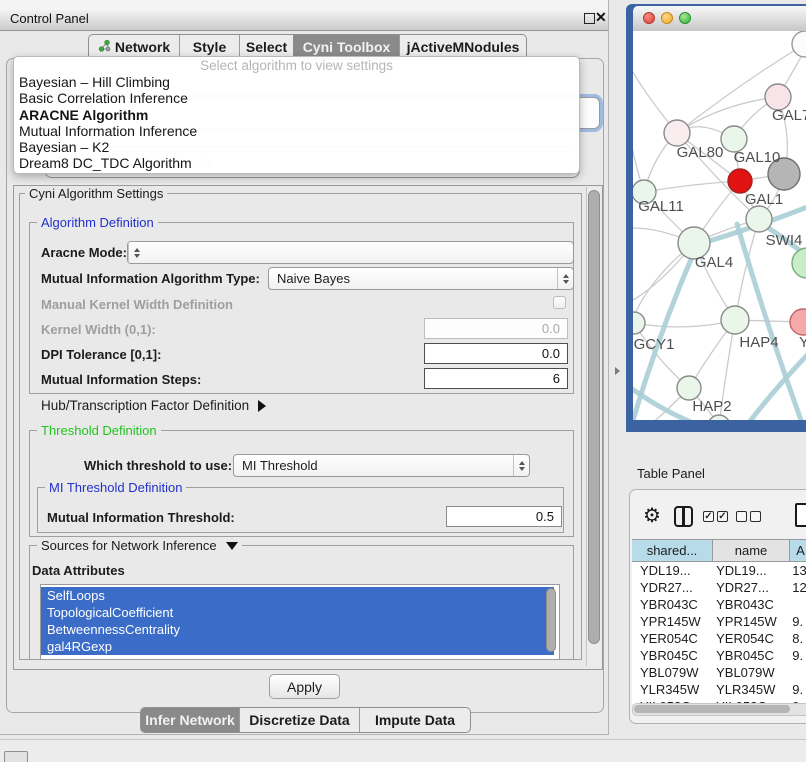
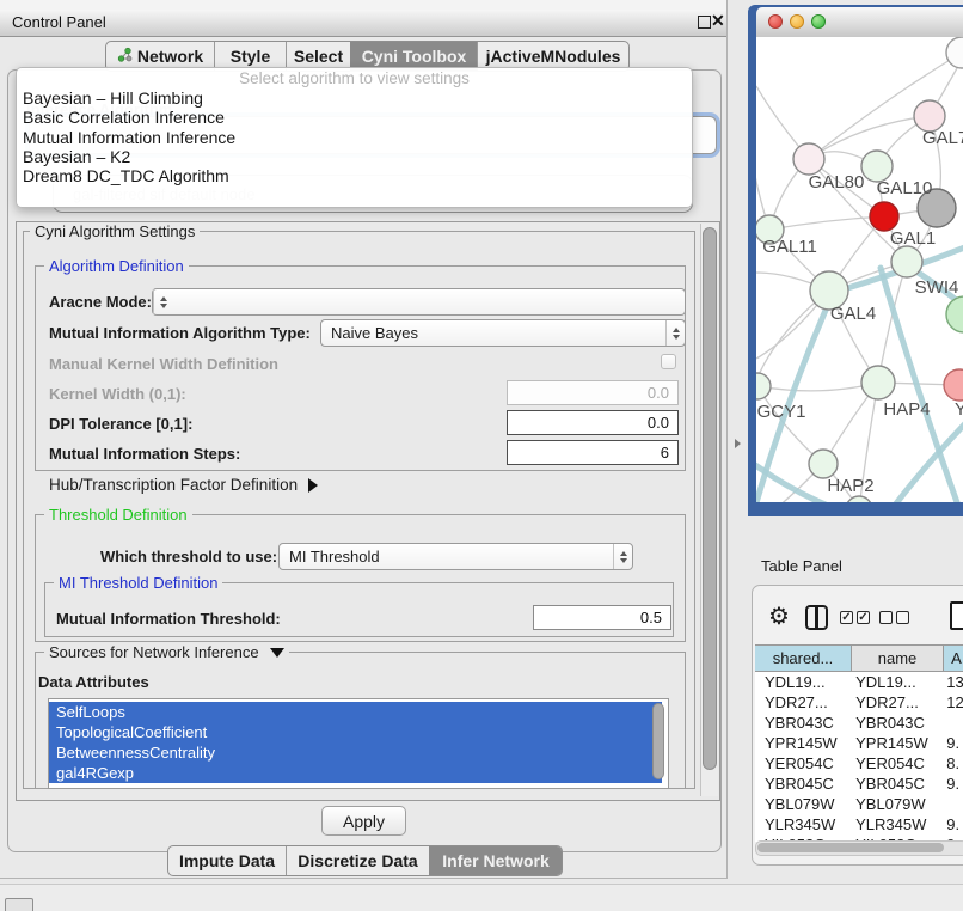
  Control Panel
  ✕
  Network
  Style
  Select
  Cyni Toolbox
  jActiveMNodules
  Select algorithm to view settings
  Bayesian – Hill Climbing
  Basic Correlation Inference
- ARACNE Algorithm
  Mutual Information Inference
  Bayesian – K2
  Dream8 DC_TDC Algorithm
  Cyni Algorithm Settings
  Algorithm Definition
  Aracne Mode:
  Mutual Information Algorithm Type:
  Naive Bayes
  Manual Kernel Width Definition
  Kernel Width (0,1):
  0.0
  DPI Tolerance [0,1]:
  0.0
  Mutual Information Steps:
  6
  Hub/Transcription Factor Definition
  Threshold Definition
  Which threshold to use:
  MI Threshold
  MI Threshold Definition
  Mutual Information Threshold:
  0.5
  Sources for Network Inference
  Data Attributes
  SelfLoops
  TopologicalCoefficient
  BetweennessCentrality
  gal4RGexp
  Apply
- Infer Network
+ Impute Data
  Discretize Data
- Impute Data
+ Infer Network
  GAL
  GAL80
  GAL10
  GAL1
  GAL11
  GAL4
  SWI4
  GCY1
  HAP4
  Y
  HAP2
  Table Panel
  ⚙
  ✓
  ✓
  shared...
  name
  A
  YDL19...
  YDL19...
  13
  YDR27...
  YDR27...
  12
  YBR043C
  YBR043C
  YPR145W
  YPR145W
  9.
  YER054C
  YER054C
  8.
  YBR045C
  YBR045C
  9.
  YBL079W
  YBL079W
  YLR345W
  YLR345W
  9.
